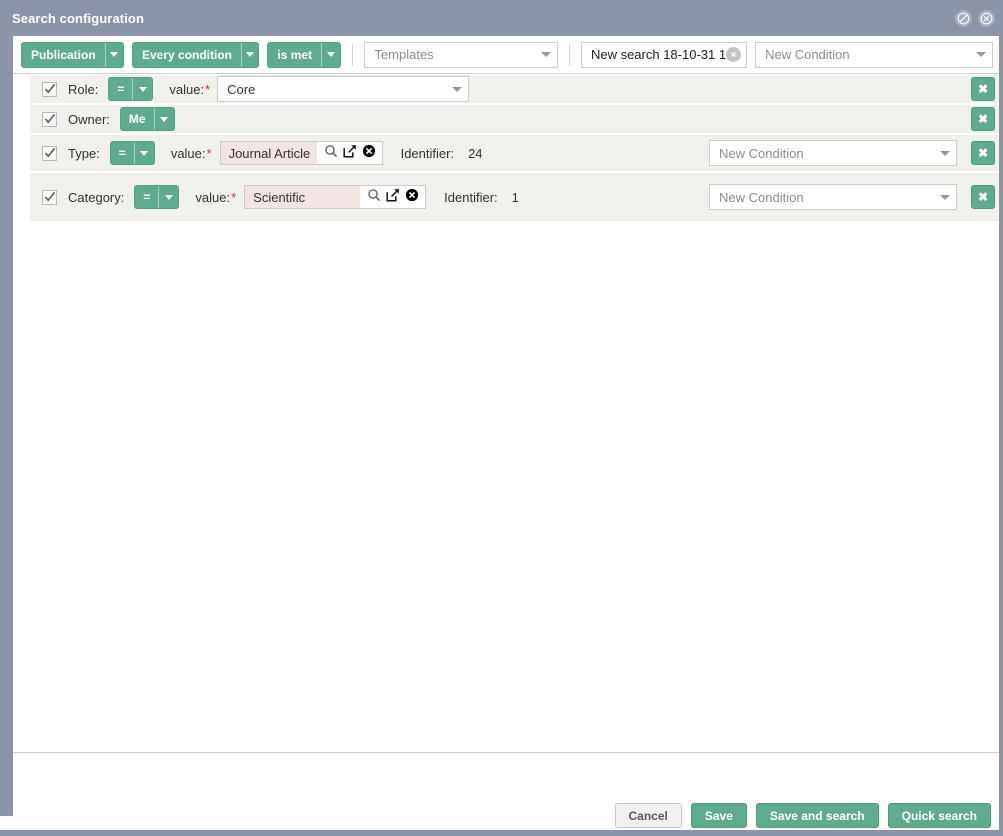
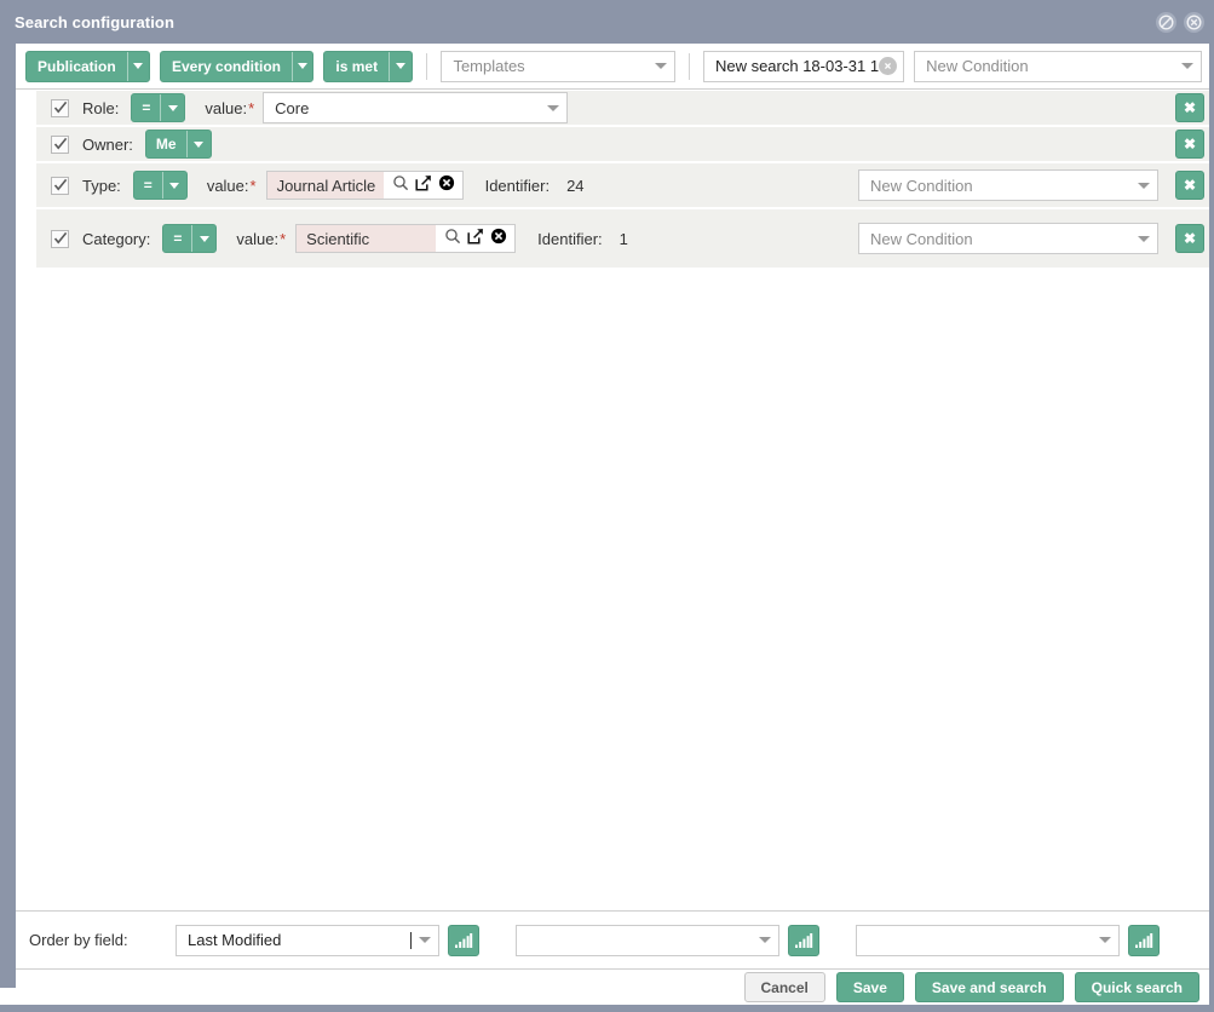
  Search configuration
  Publication
  Every condition
  is met
  Templates
- New search 18-10-31 1
+ New search 18-03-31 1
  New Condition
  Role:
  =
  value:*
  Core
  ✖
  Owner:
  Me
  ✖
  Type:
  =
  value:*
  Journal Article
  Identifier:
  24
  New Condition
  ✖
  Category:
  =
  value:*
  Scientific
  Identifier:
  1
  New Condition
  ✖
+ Order by field:
+ Last Modified
  Cancel
  Save
  Save and search
  Quick search
